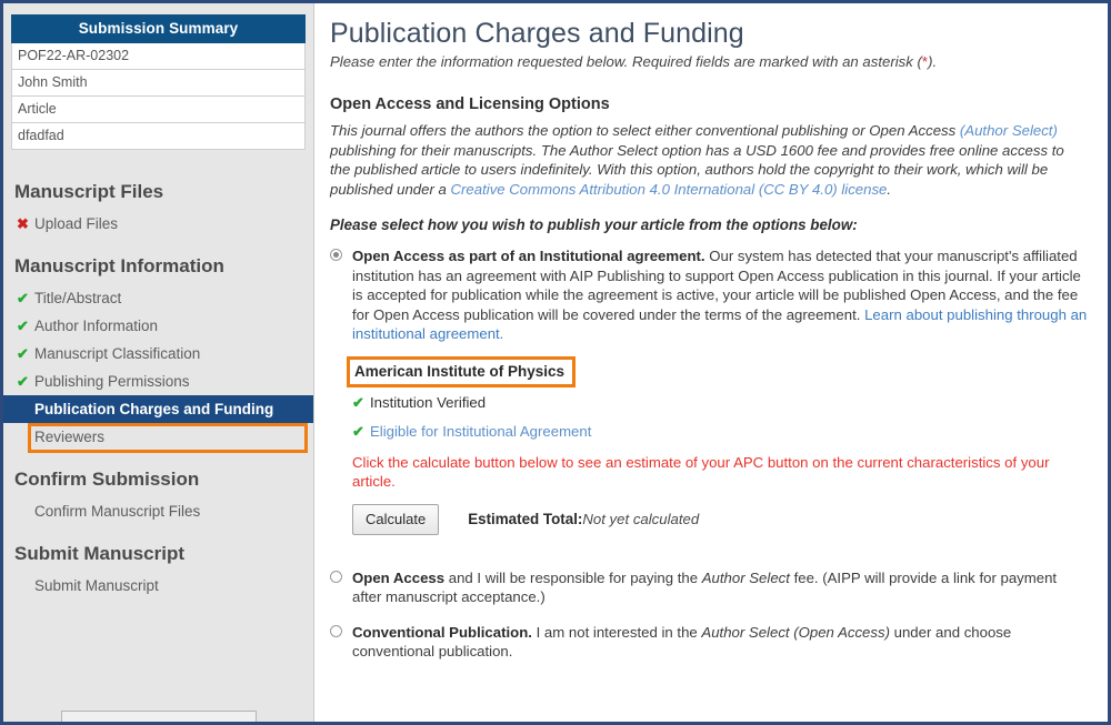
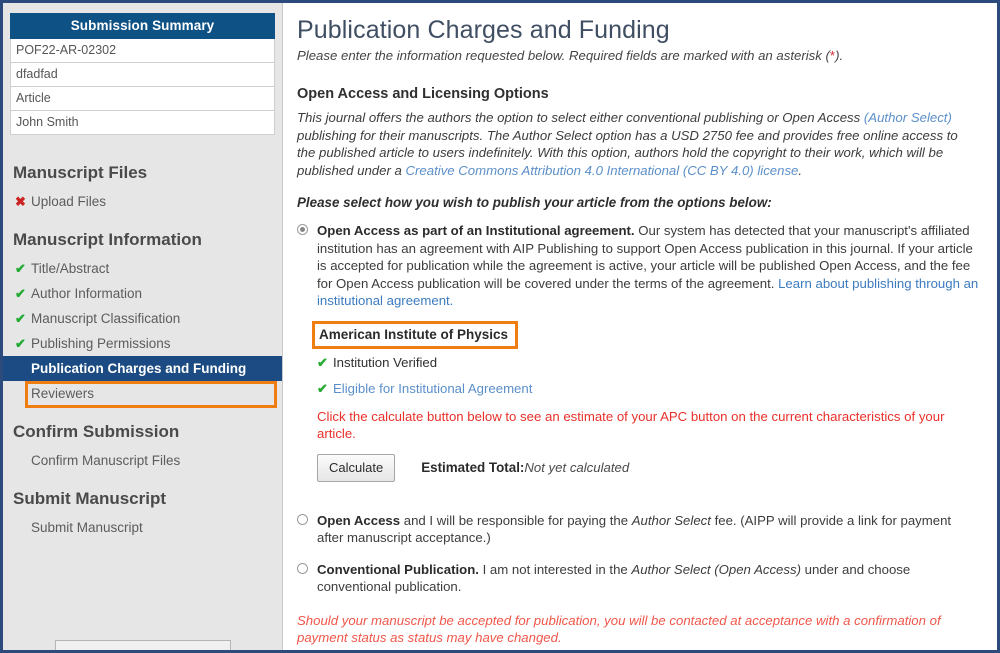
  Submission Summary
  POF22-AR-02302
- John Smith
+ dfadfad
  Article
- dfadfad
+ John Smith
  Manuscript Files
  ✖
  Upload Files
  Manuscript Information
  ✔
  Title/Abstract
  ✔
  Author Information
  ✔
  Manuscript Classification
  ✔
  Publishing Permissions
  Publication Charges and Funding
  Reviewers
  Confirm Submission
  Confirm Manuscript Files
  Submit Manuscript
  Submit Manuscript
  Publication Charges and Funding
  Please enter the information requested below. Required fields are marked with an asterisk (*).
  Open Access and Licensing Options
- This journal offers the authors the option to select either conventional publishing or Open Access (Author Select) publishing for their manuscripts. The Author Select option has a USD 1600 fee and provides free online access to the published article to users indefinitely. With this option, authors hold the copyright to their work, which will be published under a Creative Commons Attribution 4.0 International (CC BY 4.0) license.
+ This journal offers the authors the option to select either conventional publishing or Open Access (Author Select) publishing for their manuscripts. The Author Select option has a USD 2750 fee and provides free online access to the published article to users indefinitely. With this option, authors hold the copyright to their work, which will be published under a Creative Commons Attribution 4.0 International (CC BY 4.0) license.
  Please select how you wish to publish your article from the options below:
  Open Access as part of an Institutional agreement. Our system has detected that your manuscript's affiliated institution has an agreement with AIP Publishing to support Open Access publication in this journal. If your article is accepted for publication while the agreement is active, your article will be published Open Access, and the fee for Open Access publication will be covered under the terms of the agreement. Learn about publishing through an institutional agreement.
  American Institute of Physics
  ✔
  Institution Verified
  ✔
  Eligible for Institutional Agreement
  Click the calculate button below to see an estimate of your APC button on the current characteristics of your article.
  Calculate
  Estimated Total:
  Not yet calculated
  Open Access and I will be responsible for paying the Author Select fee. (AIPP will provide a link for payment after manuscript acceptance.)
  Conventional Publication. I am not interested in the Author Select (Open Access) under and choose conventional publication.
+ Should your manuscript be accepted for publication, you will be contacted at acceptance with a confirmation of payment status as status may have changed.
